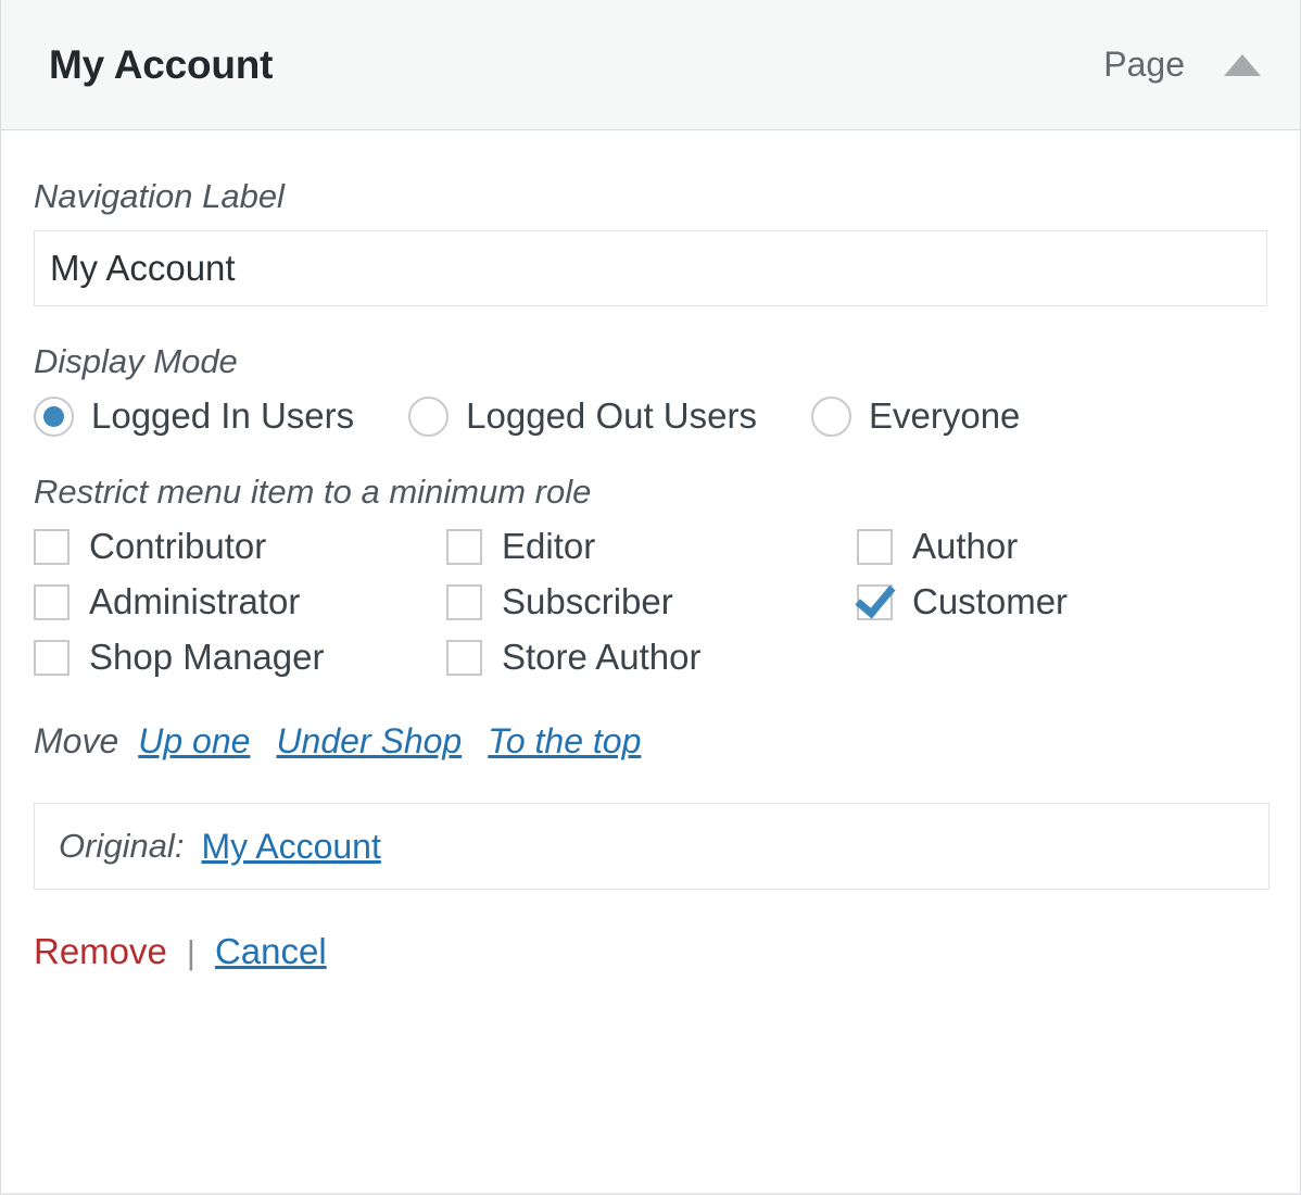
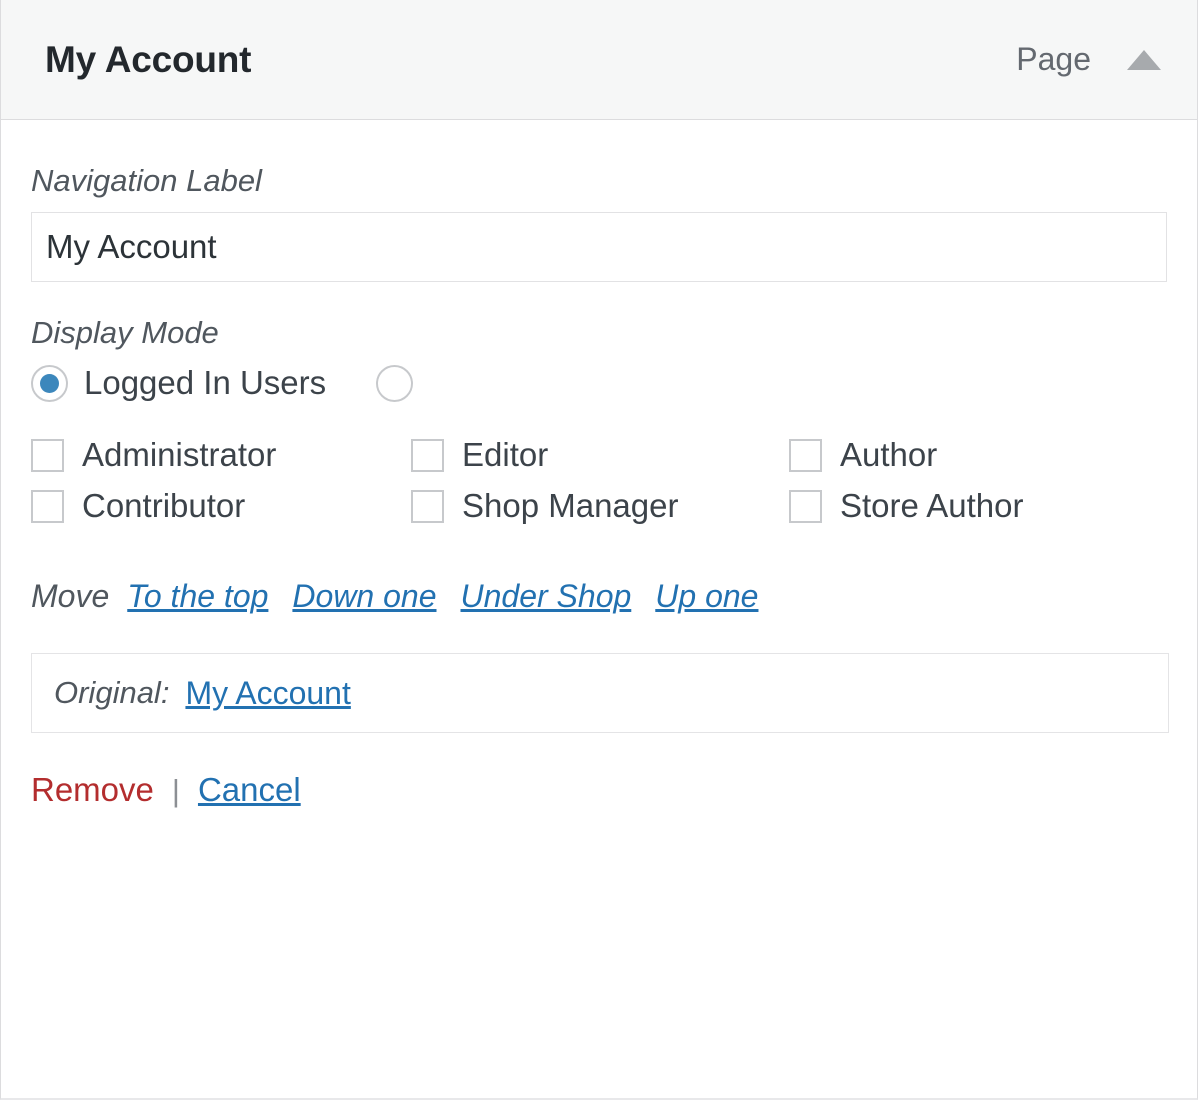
  My Account
  Page
  Navigation Label
  My Account
  Display Mode
  Logged In Users
- Logged Out Users
- Everyone
- Restrict menu item to a minimum role
- Contributor
+ Administrator
  Editor
  Author
- Administrator
+ Contributor
- Subscriber
- Customer
  Shop Manager
  Store Author
  Move
- Up one
+ To the top
+ Down one
  Under Shop
- To the top
+ Up one
  Original:
  My Account
  Remove
  |
  Cancel
